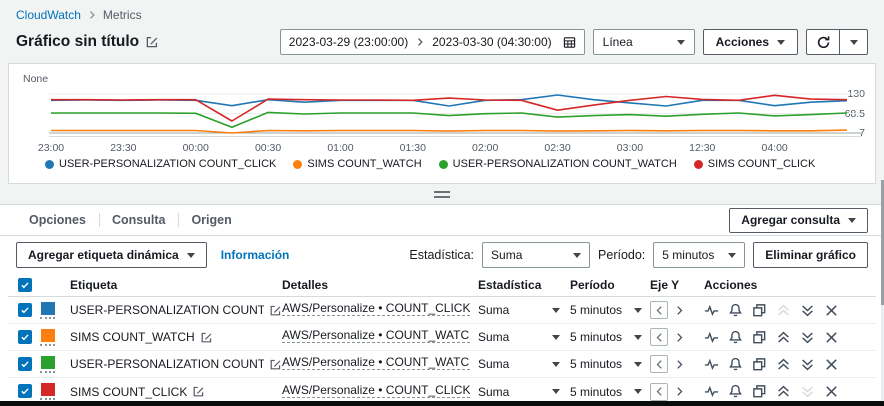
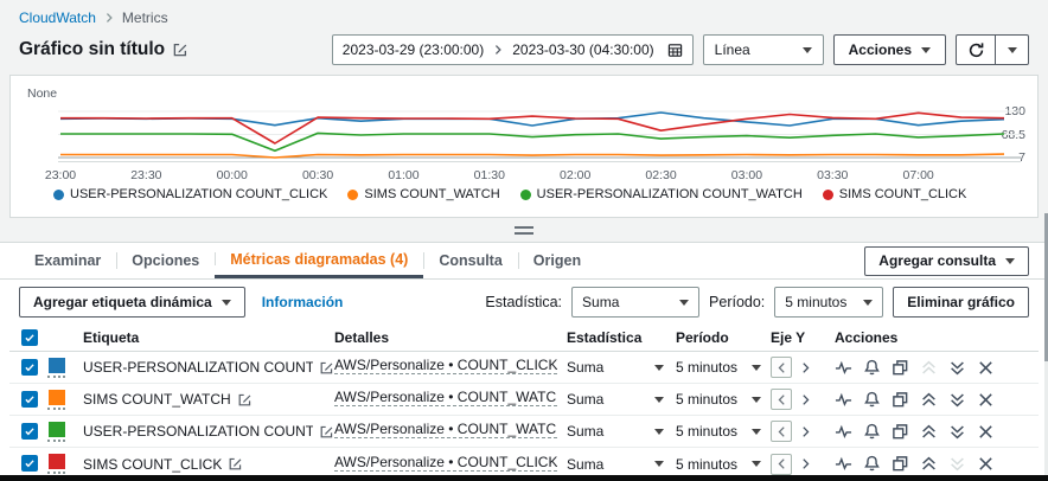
  CloudWatch
  Metrics
  Gráfico sin título
  2023-03-29 (23:00:00)
  2023-03-30 (04:30:00)
  Línea
  Acciones
  None
  7
  23:00
  23:30
  00:00
  00:30
  01:00
  01:30
  02:00
  02:30
  03:00
- 12:30
+ 03:30
- 04:00
+ 07:00
  USER-PERSONALIZATION COUNT_CLICK
  SIMS COUNT_WATCH
  USER-PERSONALIZATION COUNT_WATCH
  SIMS COUNT_CLICK
+ Examinar
  Opciones
+ Métricas diagramadas (4)
  Consulta
  Origen
  Agregar consulta
  Agregar etiqueta dinámica
  Información
  Estadística:
  Suma
  Período:
  5 minutos
  Eliminar gráfico
  Etiqueta
  Detalles
  Estadística
  Período
  Eje Y
  Acciones
  USER-PERSONALIZATION COUNT
  AWS/Personalize • COUNT_CLICK
  Suma
  5 minutos
  SIMS COUNT_WATCH
  AWS/Personalize • COUNT_WATC
  Suma
  5 minutos
  USER-PERSONALIZATION COUNT
  AWS/Personalize • COUNT_WATC
  Suma
  5 minutos
  SIMS COUNT_CLICK
  AWS/Personalize • COUNT_CLICK
  Suma
  5 minutos
